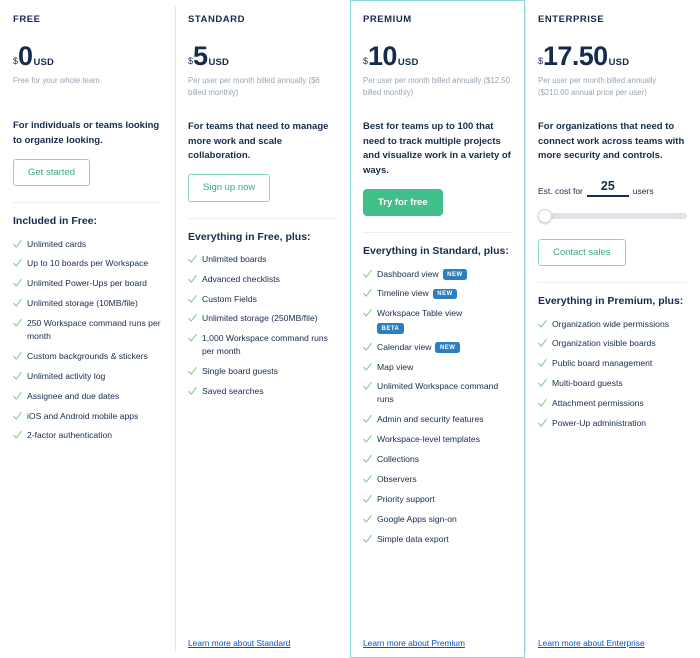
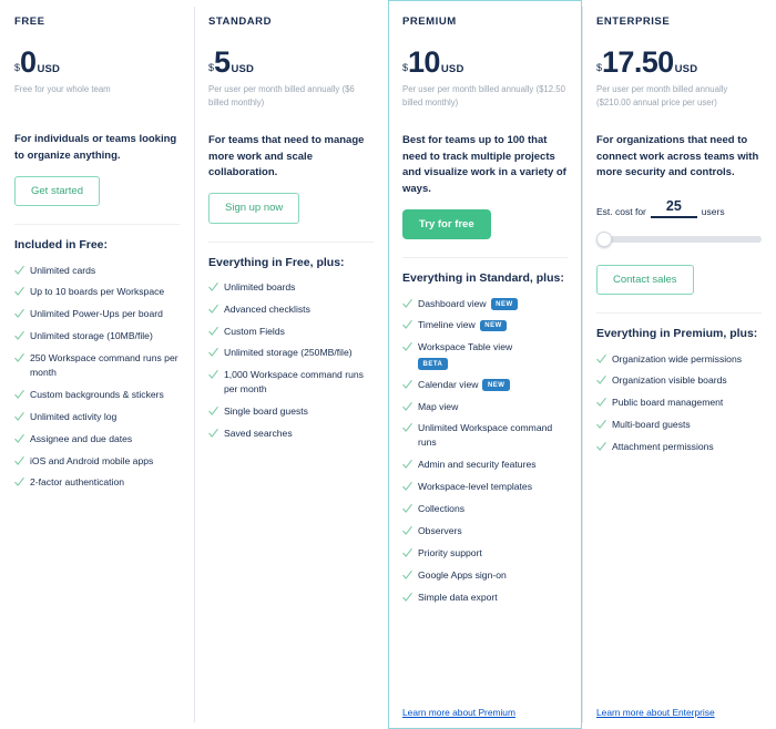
  FREE
  $
  0
  USD
  Free for your whole team
- For individuals or teams looking to organize looking.
+ For individuals or teams looking to organize anything.
  Get started
  Included in Free:
  Unlimited cards
  Up to 10 boards per Workspace
  Unlimited Power-Ups per board
  Unlimited storage (10MB/file)
  250 Workspace command runs per month
  Custom backgrounds & stickers
  Unlimited activity log
  Assignee and due dates
  iOS and Android mobile apps
  2-factor authentication
  STANDARD
  $
  5
  USD
  Per user per month billed annually ($6 billed monthly)
  For teams that need to manage more work and scale collaboration.
  Sign up now
  Everything in Free, plus:
  Unlimited boards
  Advanced checklists
  Custom Fields
  Unlimited storage (250MB/file)
  1,000 Workspace command runs per month
  Single board guests
  Saved searches
- Learn more about Standard
  PREMIUM
  $
  10
  USD
  Per user per month billed annually ($12.50 billed monthly)
  Best for teams up to 100 that need to track multiple projects and visualize work in a variety of ways.
  Try for free
  Everything in Standard, plus:
  Dashboard view
  Timeline view
  Workspace Table view
  Calendar view
  Map view
  Unlimited Workspace command runs
  Admin and security features
  Workspace-level templates
  Collections
  Observers
  Priority support
  Google Apps sign-on
  Simple data export
  Learn more about Premium
  ENTERPRISE
  $
  17.50
  USD
  Per user per month billed annually ($210.00 annual price per user)
  For organizations that need to connect work across teams with more security and controls.
  Est. cost for
  25
  users
  Contact sales
  Everything in Premium, plus:
  Organization wide permissions
  Organization visible boards
  Public board management
  Multi-board guests
  Attachment permissions
- Power-Up administration
  Learn more about Enterprise
